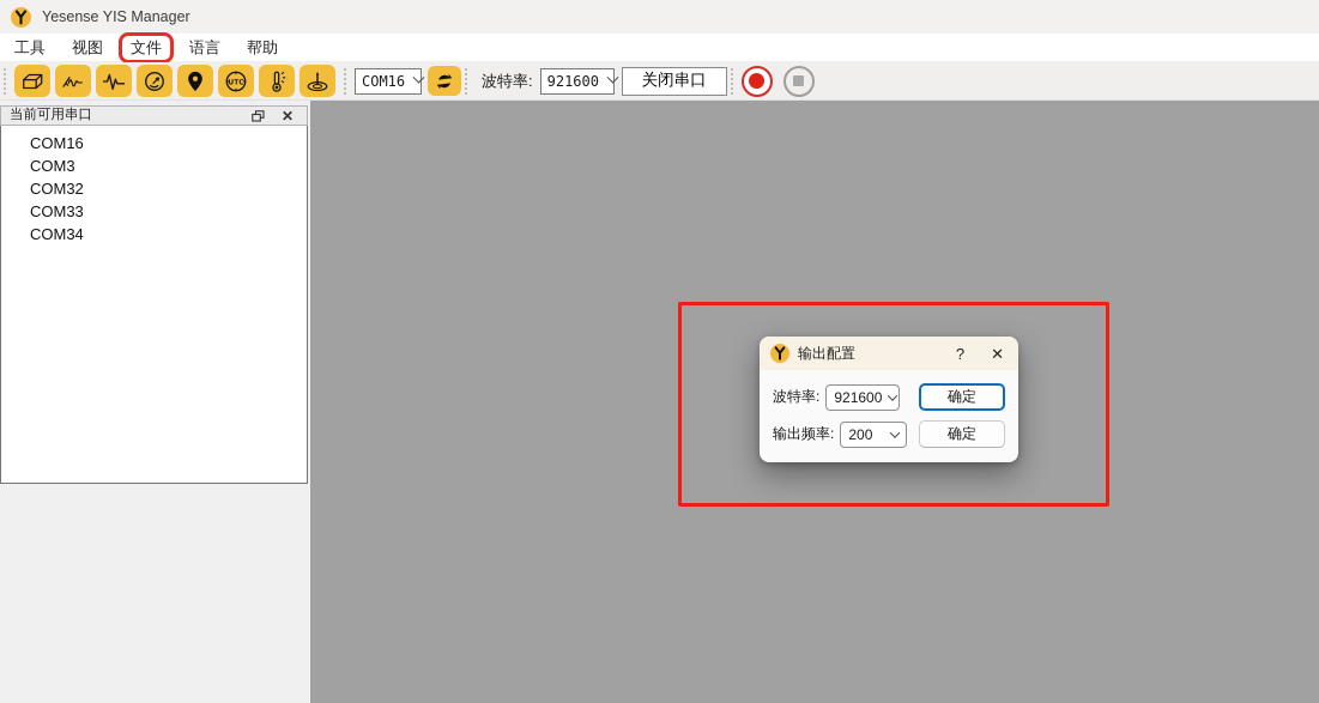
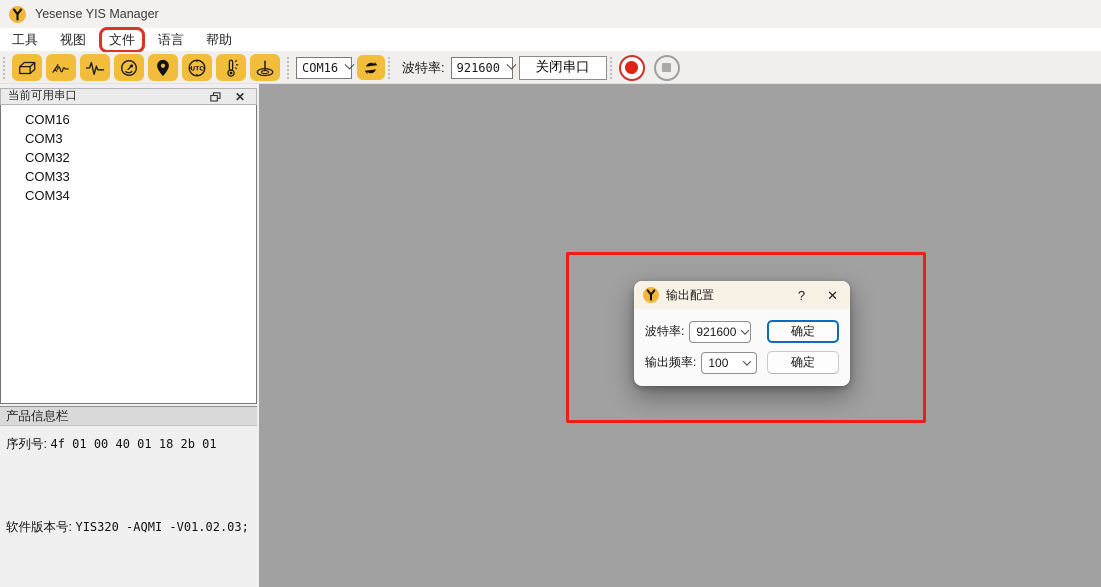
  Yesense YIS Manager
  工具
  视图
  文件
  语言
  帮助
  COM16
  波特率:
  921600
  关闭串口
  当前可用串口
  ✕
  COM16
  COM3
  COM32
  COM33
  COM34
+ 产品信息栏
+ 序列号: 4f 01 00 40 01 18 2b 01
+ 软件版本号: YIS320 -AQMI -V01.02.03;
  输出配置
  ?
  ✕
  波特率:
  921600
  确定
  输出频率:
- 200
+ 100
  确定
